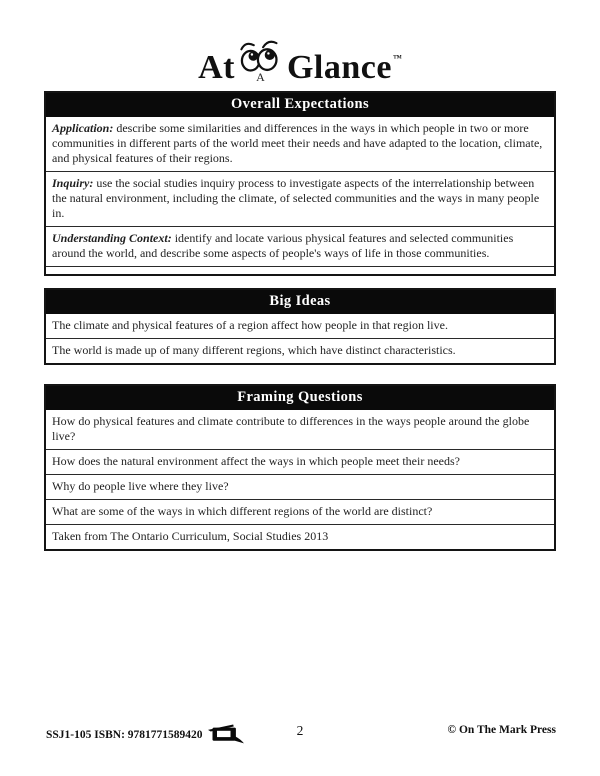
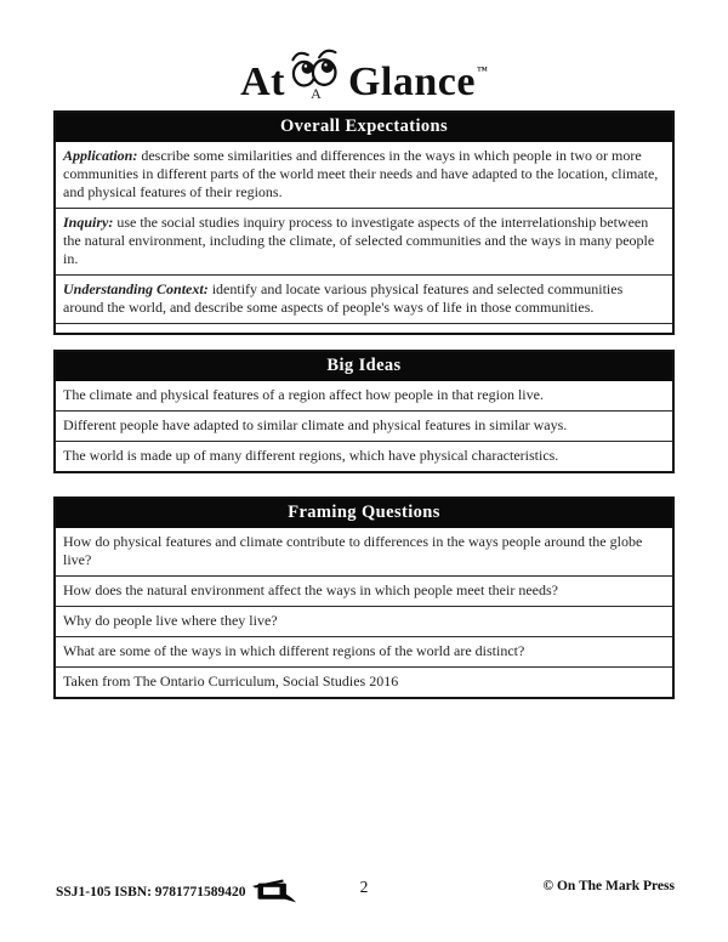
  At
  A
  Glance
  ™
  Overall Expectations
  Application: describe some similarities and differences in the ways in which people in two or more communities in different parts of the world meet their needs and have adapted to the location, climate, and physical features of their regions.
  Inquiry: use the social studies inquiry process to investigate aspects of the interrelationship between the natural environment, including the climate, of selected communities and the ways in many people in.
  Understanding Context: identify and locate various physical features and selected communities around the world, and describe some aspects of people's ways of life in those communities.
  Big Ideas
  The climate and physical features of a region affect how people in that region live.
+ Different people have adapted to similar climate and physical features in similar ways.
- The world is made up of many different regions, which have distinct characteristics.
+ The world is made up of many different regions, which have physical characteristics.
  Framing Questions
  How do physical features and climate contribute to differences in the ways people around the globe live?
  How does the natural environment affect the ways in which people meet their needs?
  Why do people live where they live?
  What are some of the ways in which different regions of the world are distinct?
- Taken from The Ontario Curriculum, Social Studies 2013
+ Taken from The Ontario Curriculum, Social Studies 2016
  SSJ1-105 ISBN: 9781771589420
  2
  © On The Mark Press
